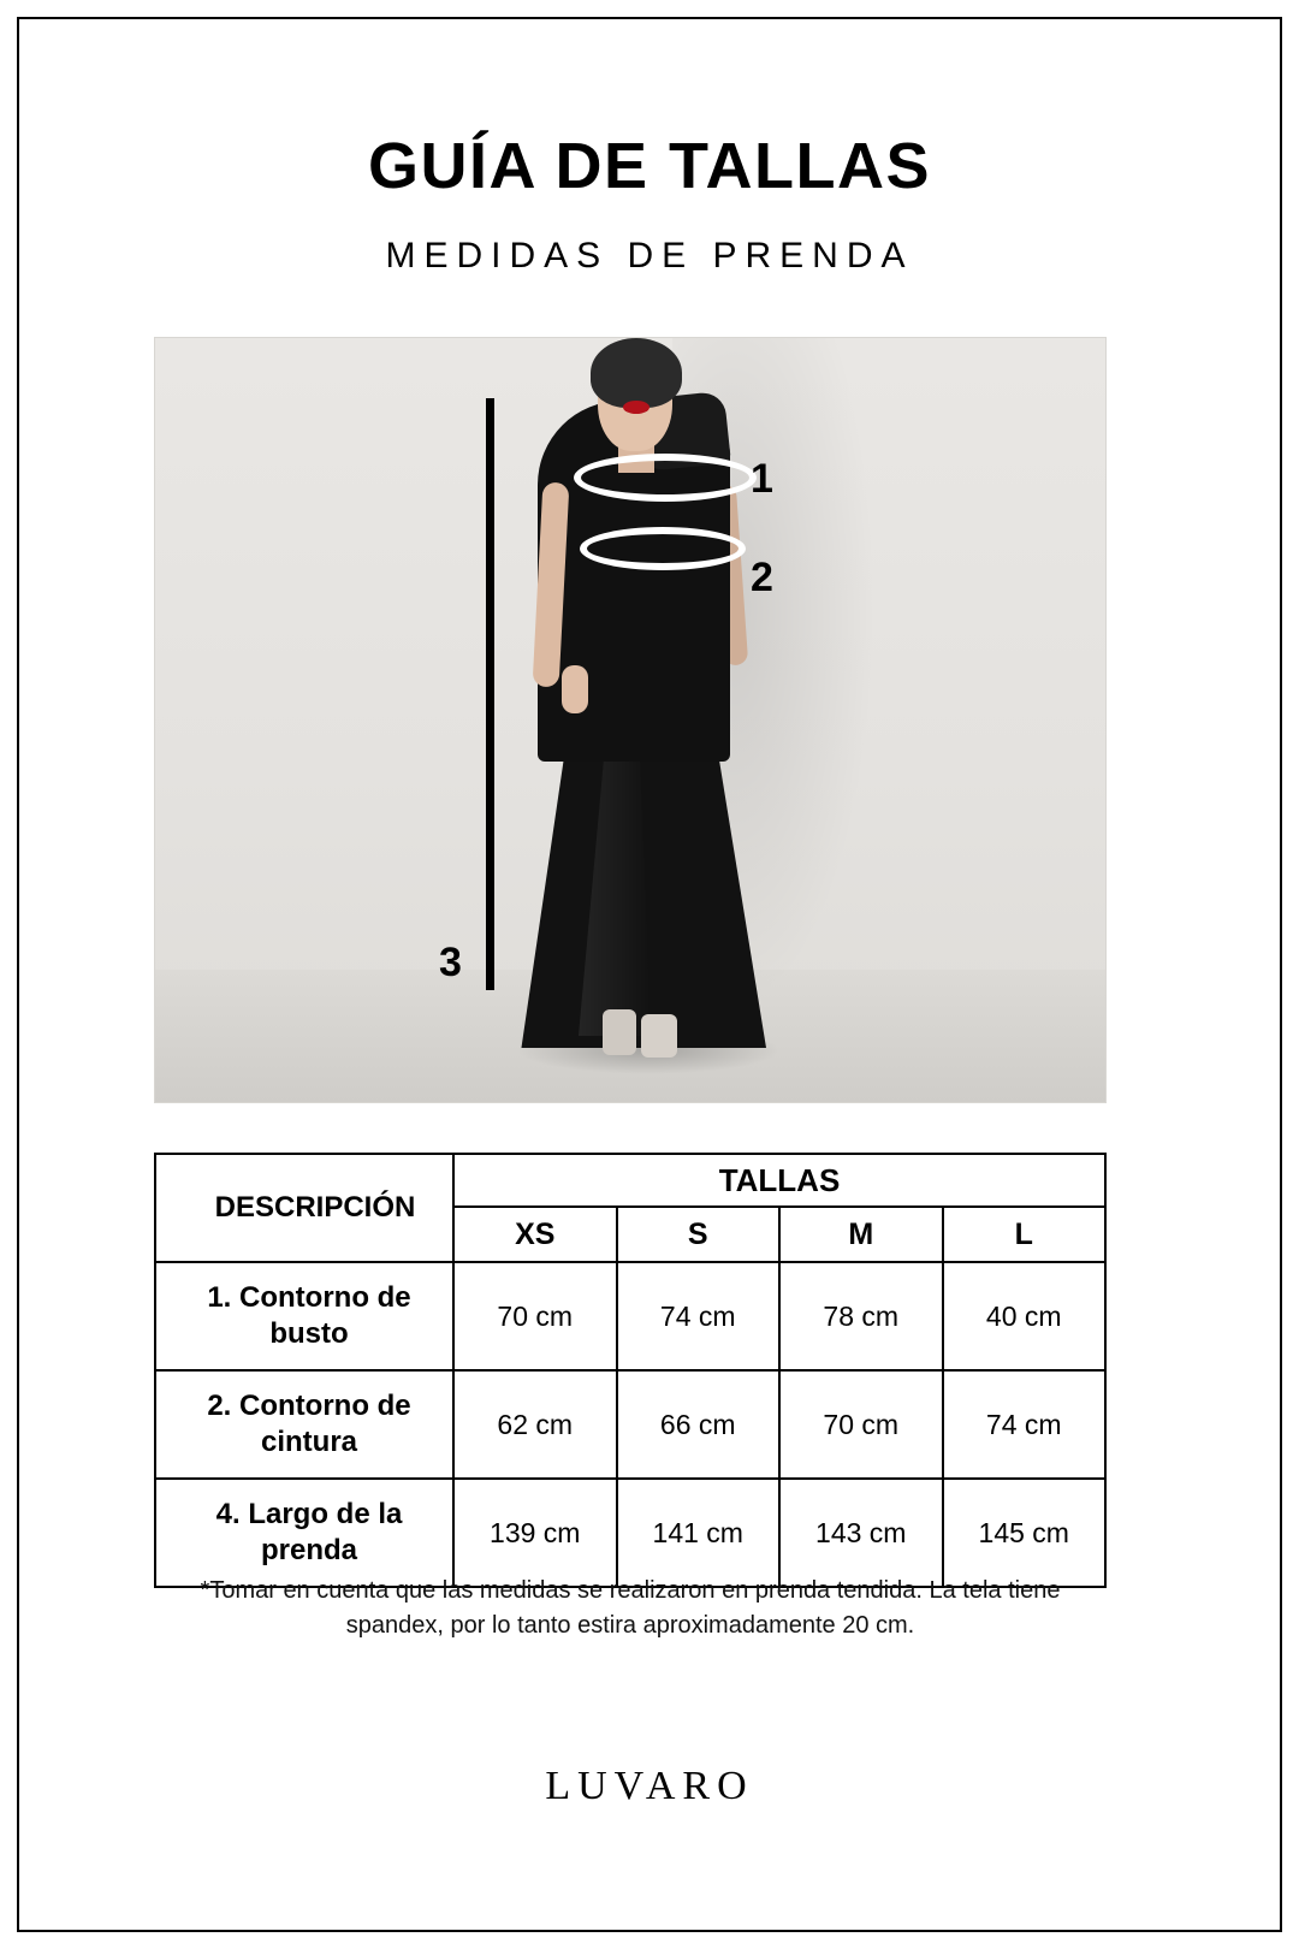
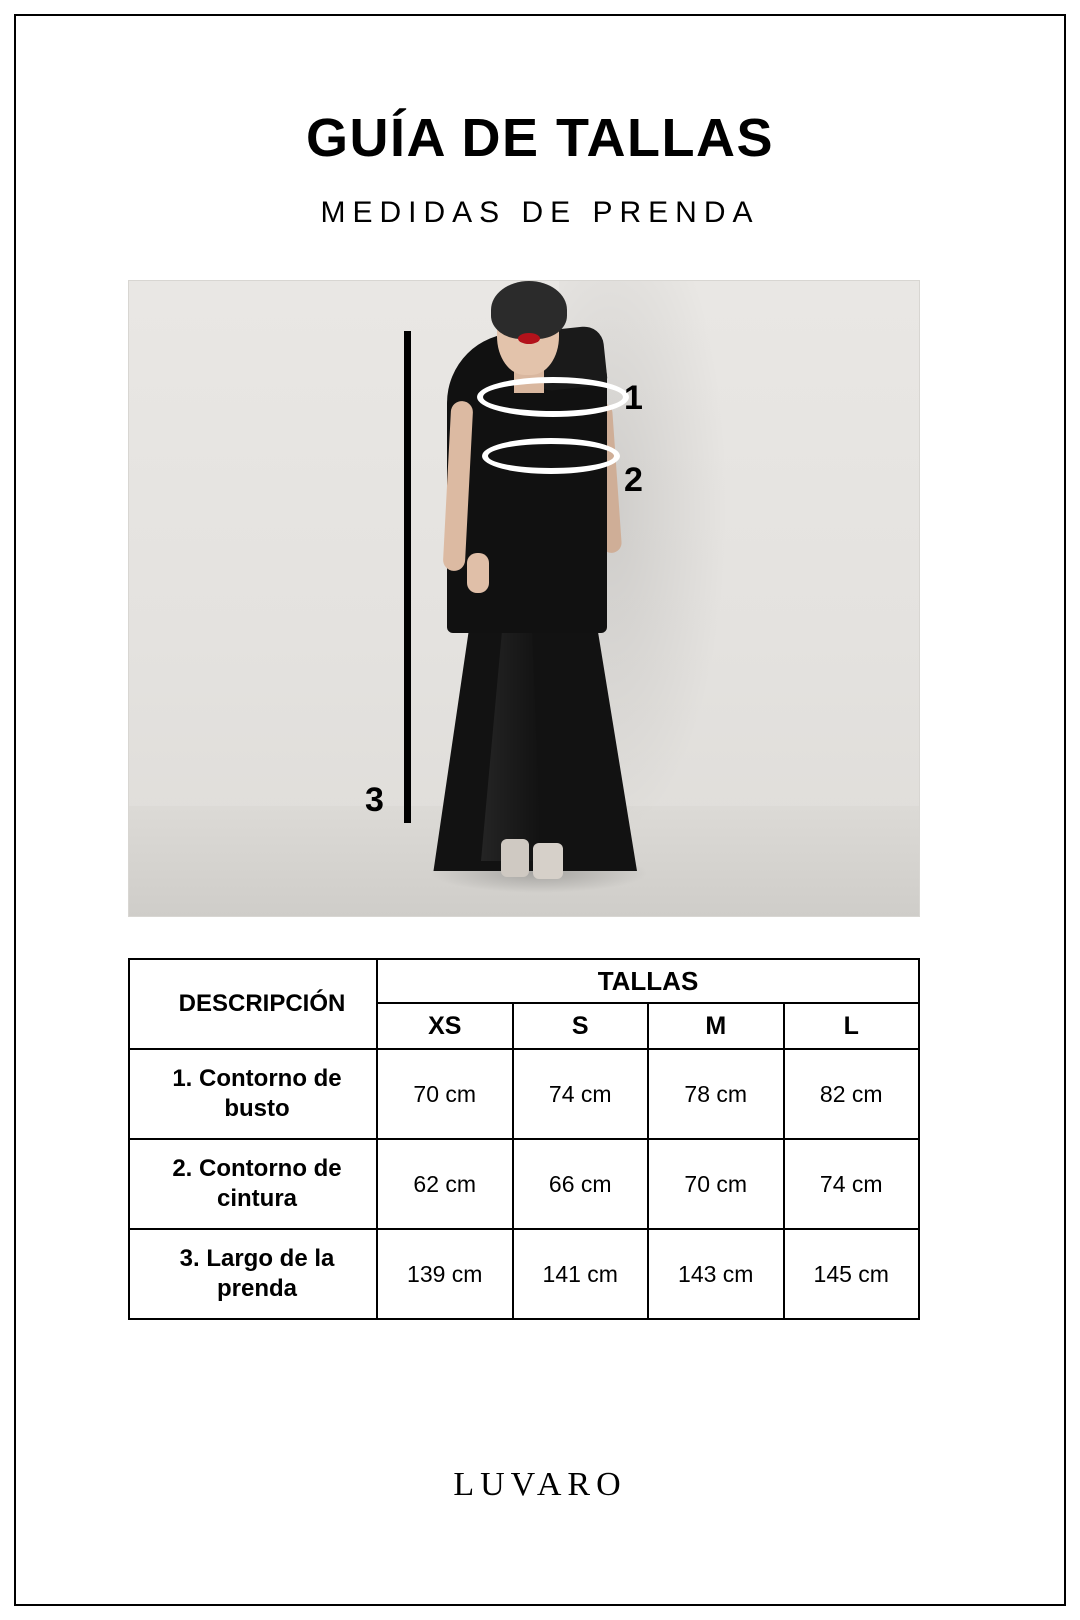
  GUÍA DE TALLAS
  MEDIDAS DE PRENDA
  1
  2
  3
  DESCRIPCIÓN	TALLAS
  XS	S	M	L
- 1. Contorno de busto	70 cm	74 cm	78 cm	40 cm
+ 1. Contorno de busto	70 cm	74 cm	78 cm	82 cm
  2. Contorno de cintura	62 cm	66 cm	70 cm	74 cm
- 4. Largo de la prenda	139 cm	141 cm	143 cm	145 cm
+ 3. Largo de la prenda	139 cm	141 cm	143 cm	145 cm
- *Tomar en cuenta que las medidas se realizaron en prenda tendida. La tela tiene spandex, por lo tanto estira aproximadamente 20 cm.
  LUVARO
